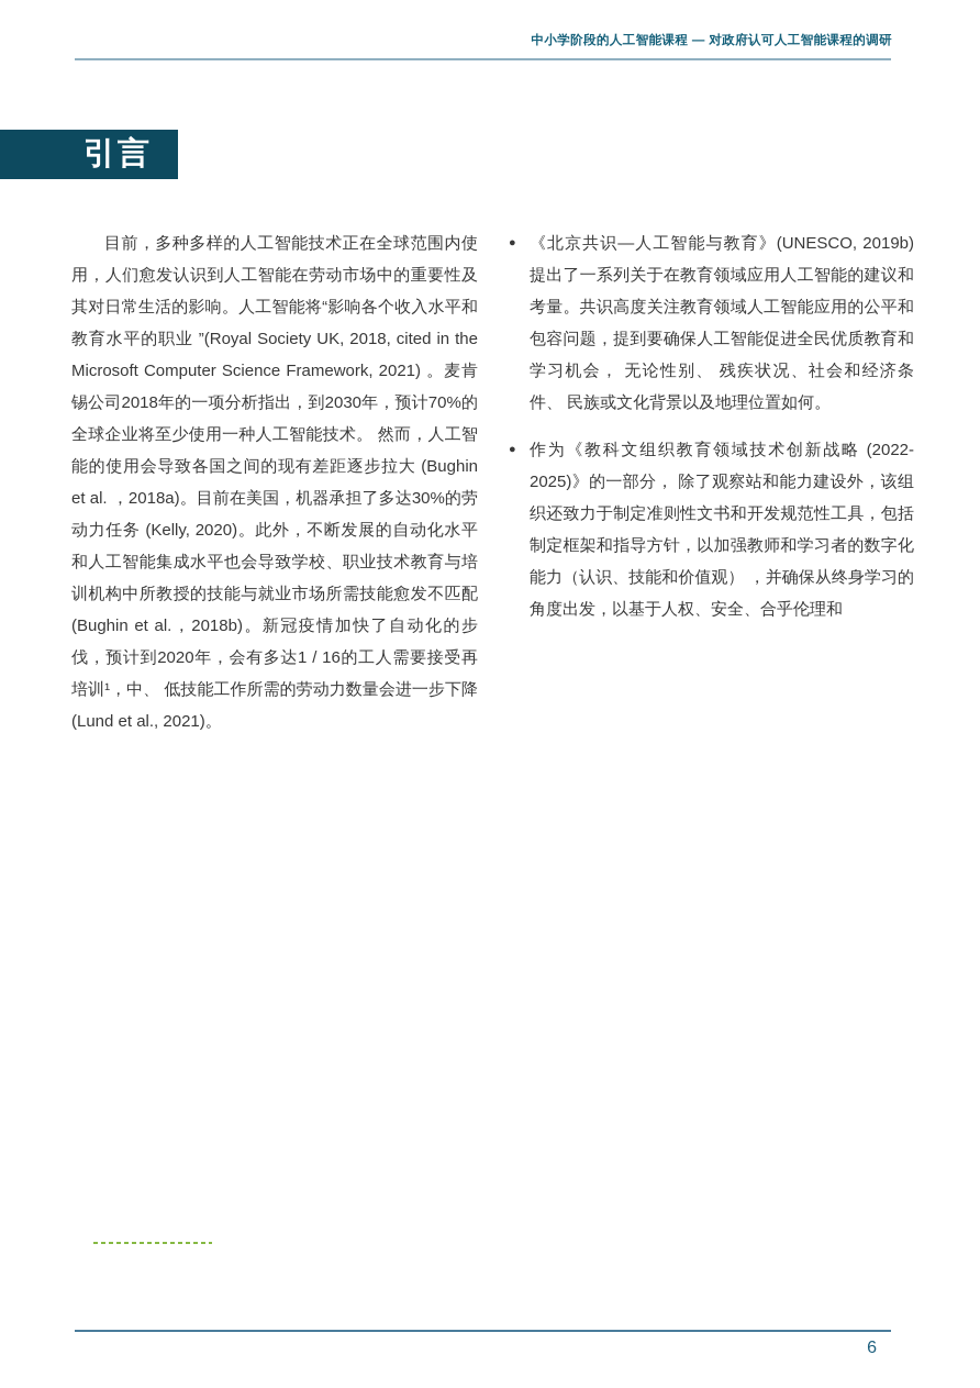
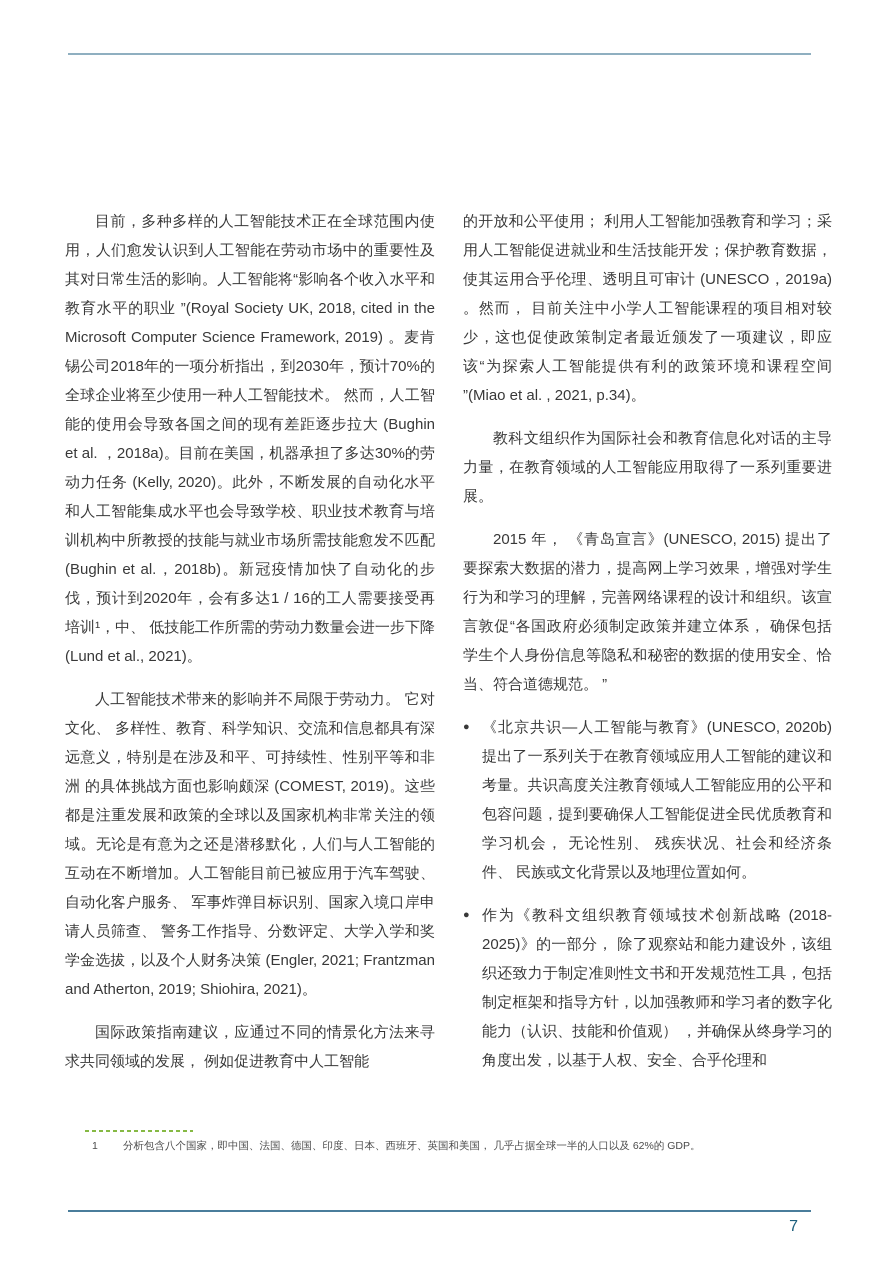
- 中小学阶段的人工智能课程 — 对政府认可人工智能课程的调研
- 引言
- 目前，多种多样的人工智能技术正在全球范围内使用，人们愈发认识到人工智能在劳动市场中的重要性及其对日常生活的影响。人工智能将“影响各个收入水平和教育水平的职业 ”(Royal Society UK, 2018, cited in the Microsoft Computer Science Framework, 2021) 。麦肯锡公司2018年的一项分析指出，到2030年，预计70%的全球企业将至少使用一种人工智能技术。 然而，人工智能的使用会导致各国之间的现有差距逐步拉大 (Bughin et al. ，2018a)。目前在美国，机器承担了多达30%的劳动力任务 (Kelly, 2020)。此外，不断发展的自动化水平和人工智能集成水平也会导致学校、职业技术教育与培训机构中所教授的技能与就业市场所需技能愈发不匹配 (Bughin et al.，2018b)。新冠疫情加快了自动化的步伐，预计到2020年，会有多达1 / 16的工人需要接受再培训¹，中、 低技能工作所需的劳动力数量会进一步下降 (Lund et al., 2021)。
+ 目前，多种多样的人工智能技术正在全球范围内使用，人们愈发认识到人工智能在劳动市场中的重要性及其对日常生活的影响。人工智能将“影响各个收入水平和教育水平的职业 ”(Royal Society UK, 2018, cited in the Microsoft Computer Science Framework, 2019) 。麦肯锡公司2018年的一项分析指出，到2030年，预计70%的全球企业将至少使用一种人工智能技术。 然而，人工智能的使用会导致各国之间的现有差距逐步拉大 (Bughin et al. ，2018a)。目前在美国，机器承担了多达30%的劳动力任务 (Kelly, 2020)。此外，不断发展的自动化水平和人工智能集成水平也会导致学校、职业技术教育与培训机构中所教授的技能与就业市场所需技能愈发不匹配 (Bughin et al.，2018b)。新冠疫情加快了自动化的步伐，预计到2020年，会有多达1 / 16的工人需要接受再培训¹，中、 低技能工作所需的劳动力数量会进一步下降 (Lund et al., 2021)。
+ 人工智能技术带来的影响并不局限于劳动力。 它对文化、 多样性、教育、科学知识、交流和信息都具有深远意义，特别是在涉及和平、可持续性、性别平等和非洲 的具体挑战方面也影响颇深 (COMEST, 2019)。这些都是注重发展和政策的全球以及国家机构非常关注的领域。无论是有意为之还是潜移默化，人们与人工智能的互动在不断增加。人工智能目前已被应用于汽车驾驶、自动化客户服务、 军事炸弹目标识别、国家入境口岸申请人员筛查、 警务工作指导、分数评定、大学入学和奖学金选拔，以及个人财务决策 (Engler, 2021; Frantzman and Atherton, 2019; Shiohira, 2021)。
+ 国际政策指南建议，应通过不同的情景化方法来寻求共同领域的发展， 例如促进教育中人工智能
+ 的开放和公平使用； 利用人工智能加强教育和学习；采用人工智能促进就业和生活技能开发；保护教育数据，使其运用合乎伦理、透明且可审计 (UNESCO，2019a) 。然而， 目前关注中小学人工智能课程的项目相对较少，这也促使政策制定者最近颁发了一项建议，即应该“为探索人工智能提供有利的政策环境和课程空间 ”(Miao et al. , 2021, p.34)。
+ 教科文组织作为国际社会和教育信息化对话的主导力量，在教育领域的人工智能应用取得了一系列重要进展。
+ 2015 年， 《青岛宣言》(UNESCO, 2015) 提出了要探索大数据的潜力，提高网上学习效果，增强对学生行为和学习的理解，完善网络课程的设计和组织。该宣言敦促“各国政府必须制定政策并建立体系， 确保包括学生个人身份信息等隐私和秘密的数据的使用安全、恰当、符合道德规范。 ”
  ●
- 《北京共识—人工智能与教育》(UNESCO, 2019b) 提出了一系列关于在教育领域应用人工智能的建议和考量。共识高度关注教育领域人工智能应用的公平和包容问题，提到要确保人工智能促进全民优质教育和学习机会， 无论性别、 残疾状况、社会和经济条件、 民族或文化背景以及地理位置如何。
+ 《北京共识—人工智能与教育》(UNESCO, 2020b) 提出了一系列关于在教育领域应用人工智能的建议和考量。共识高度关注教育领域人工智能应用的公平和包容问题，提到要确保人工智能促进全民优质教育和学习机会， 无论性别、 残疾状况、社会和经济条件、 民族或文化背景以及地理位置如何。
  ●
- 作为《教科文组织教育领域技术创新战略 (2022-2025)》的一部分， 除了观察站和能力建设外，该组织还致力于制定准则性文书和开发规范性工具，包括制定框架和指导方针，以加强教师和学习者的数字化能力（认识、技能和价值观） ，并确保从终身学习的角度出发，以基于人权、安全、合乎伦理和
+ 作为《教科文组织教育领域技术创新战略 (2018-2025)》的一部分， 除了观察站和能力建设外，该组织还致力于制定准则性文书和开发规范性工具，包括制定框架和指导方针，以加强教师和学习者的数字化能力（认识、技能和价值观） ，并确保从终身学习的角度出发，以基于人权、安全、合乎伦理和
+ 1
+ 分析包含八个国家，即中国、法国、德国、印度、日本、西班牙、英国和美国， 几乎占据全球一半的人口以及 62%的 GDP。
- 6
+ 7
